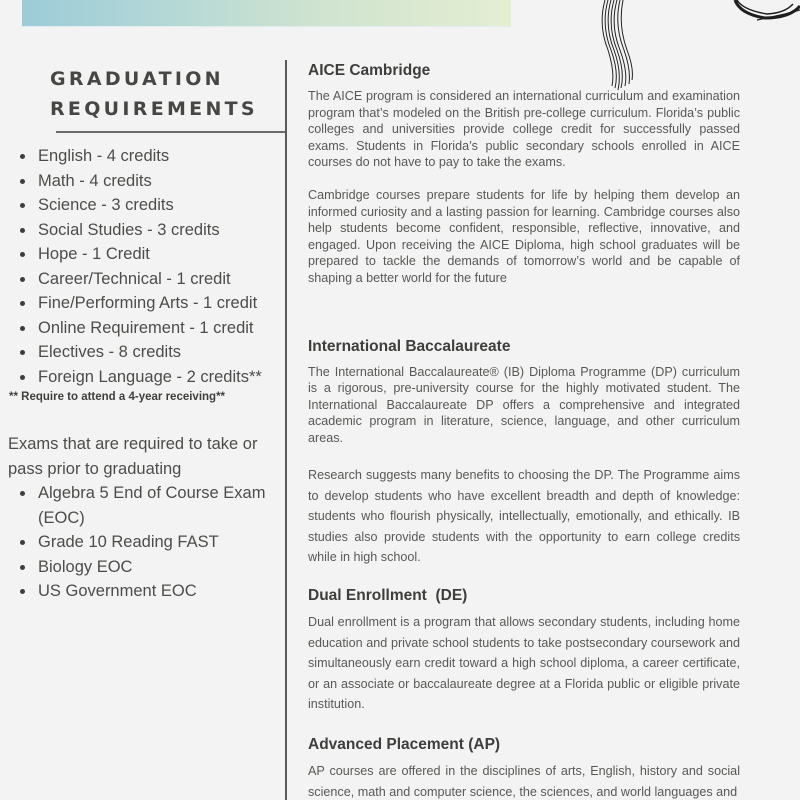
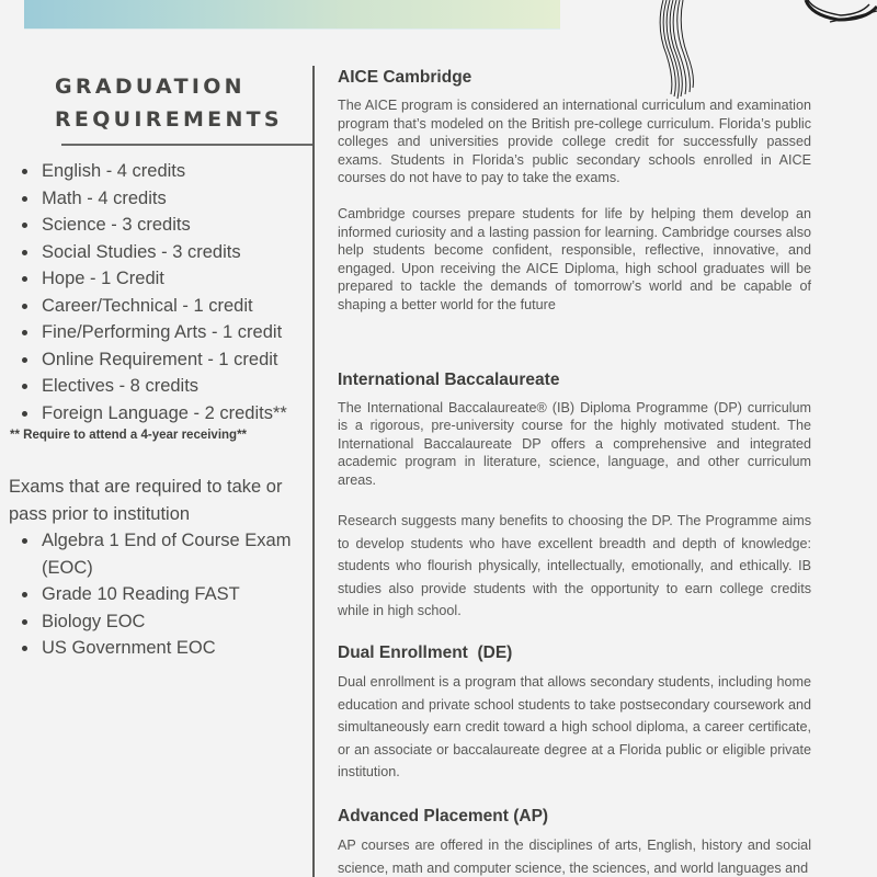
  GRADUATION
  REQUIREMENTS
  English - 4 credits
  Math - 4 credits
  Science - 3 credits
  Social Studies - 3 credits
  Hope - 1 Credit
  Career/Technical - 1 credit
  Fine/Performing Arts - 1 credit
  Online Requirement - 1 credit
  Electives - 8 credits
  Foreign Language - 2 credits**
  ** Require to attend a 4-year receiving**
- Exams that are required to take or pass prior to graduating
+ Exams that are required to take or pass prior to institution
- Algebra 5 End of Course Exam (EOC)
+ Algebra 1 End of Course Exam (EOC)
  Grade 10 Reading FAST
  Biology EOC
  US Government EOC
  AICE Cambridge
  The AICE program is considered an international curriculum and examination program that’s modeled on the British pre-college curriculum. Florida’s public colleges and universities provide college credit for successfully passed exams. Students in Florida’s public secondary schools enrolled in AICE courses do not have to pay to take the exams.
  Cambridge courses prepare students for life by helping them develop an informed curiosity and a lasting passion for learning. Cambridge courses also help students become confident, responsible, reflective, innovative, and engaged. Upon receiving the AICE Diploma, high school graduates will be prepared to tackle the demands of tomorrow’s world and be capable of shaping a better world for the future
  International Baccalaureate
  The International Baccalaureate® (IB) Diploma Programme (DP) curriculum is a rigorous, pre-university course for the highly motivated student. The International Baccalaureate DP offers a comprehensive and integrated academic program in literature, science, language, and other curriculum areas.
  Research suggests many benefits to choosing the DP. The Programme aims to develop students who have excellent breadth and depth of knowledge: students who flourish physically, intellectually, emotionally, and ethically. IB studies also provide students with the opportunity to earn college credits while in high school.
  Dual Enrollment (DE)
  Dual enrollment is a program that allows secondary students, including home education and private school students to take postsecondary coursework and simultaneously earn credit toward a high school diploma, a career certificate, or an associate or baccalaureate degree at a Florida public or eligible private institution.
  Advanced Placement (AP)
  AP courses are offered in the disciplines of arts, English, history and social science, math and computer science, the sciences, and world languages and
